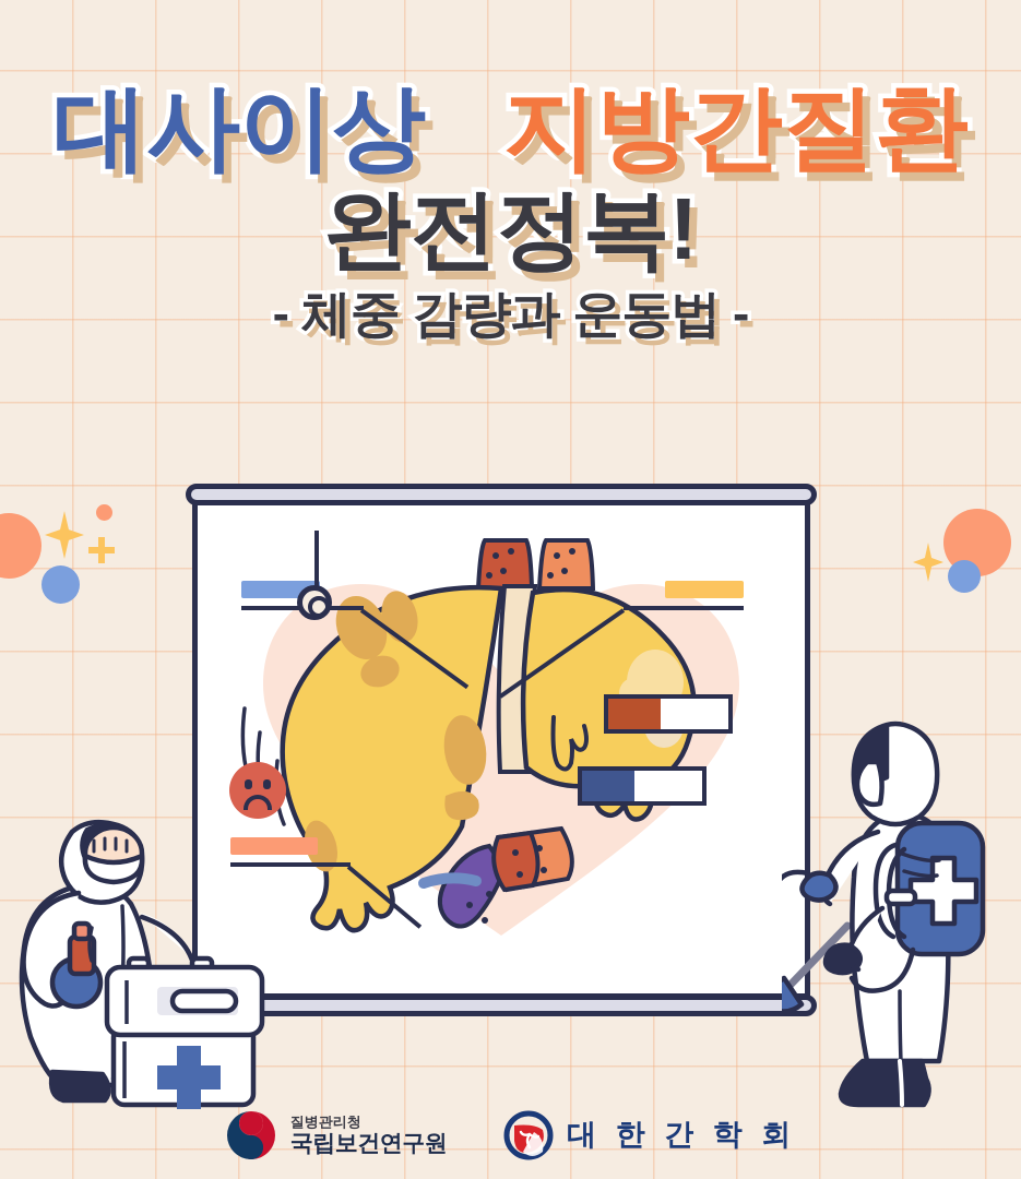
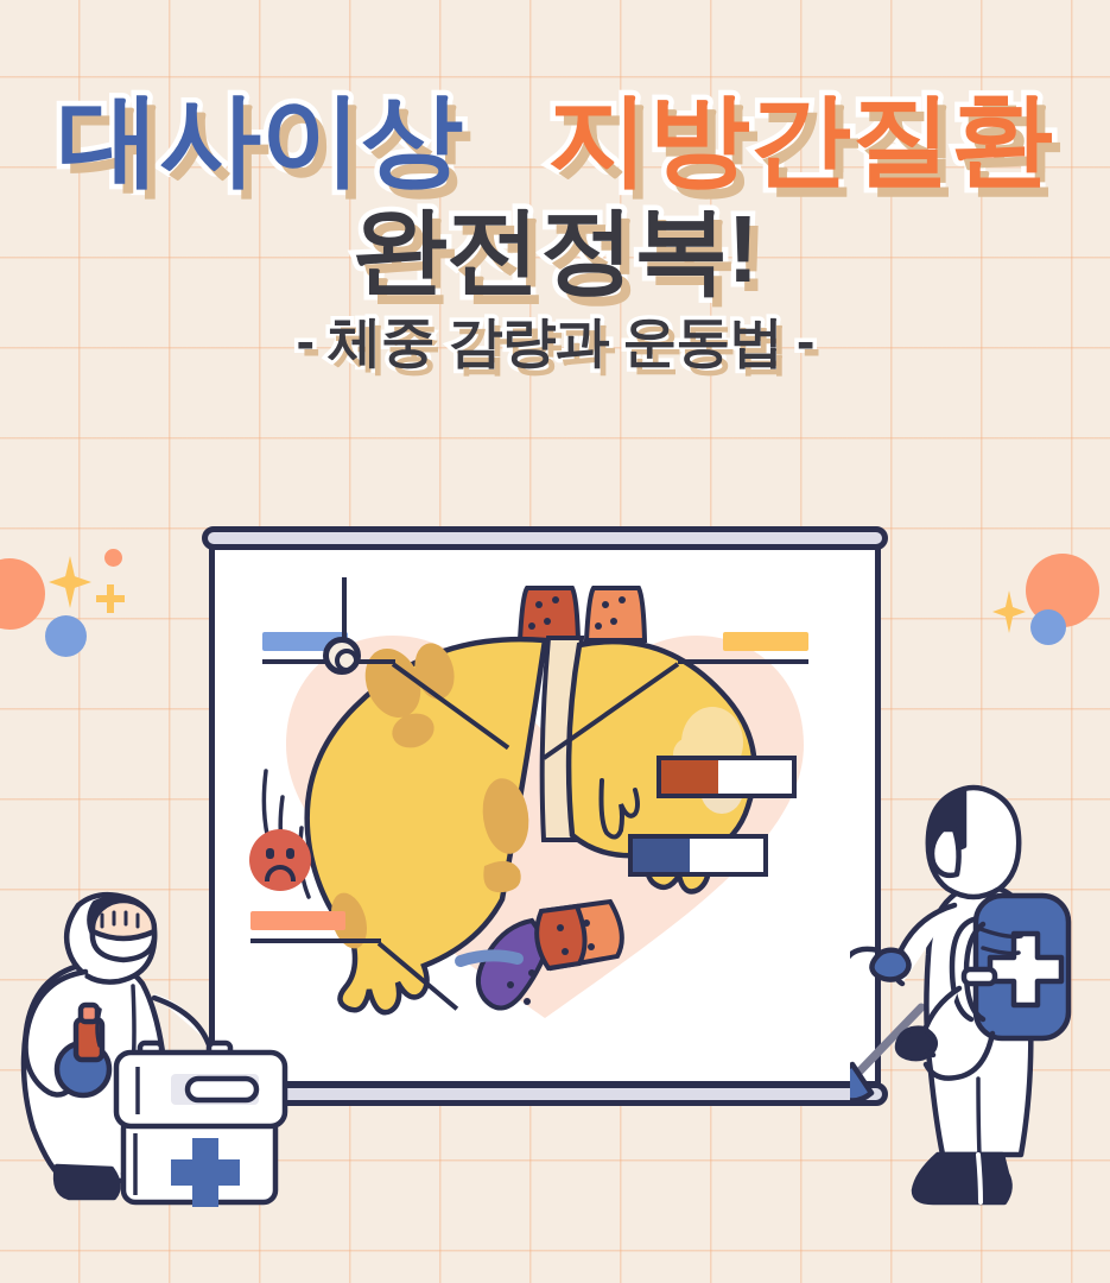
  대사이상 지방간질환
  완전정복!
  - 체중 감량과 운동법 -
- 질병관리청
- 국립보건연구원
- 대 한 간 학 회
